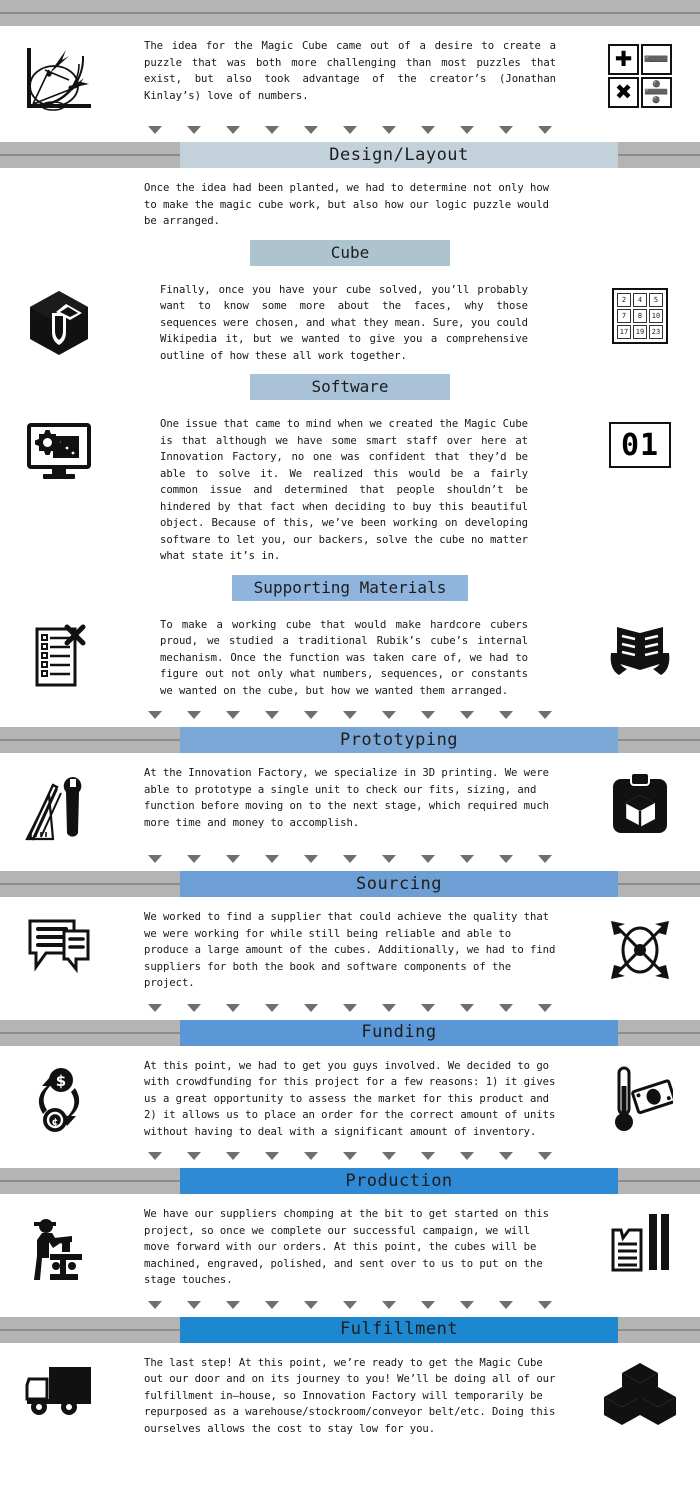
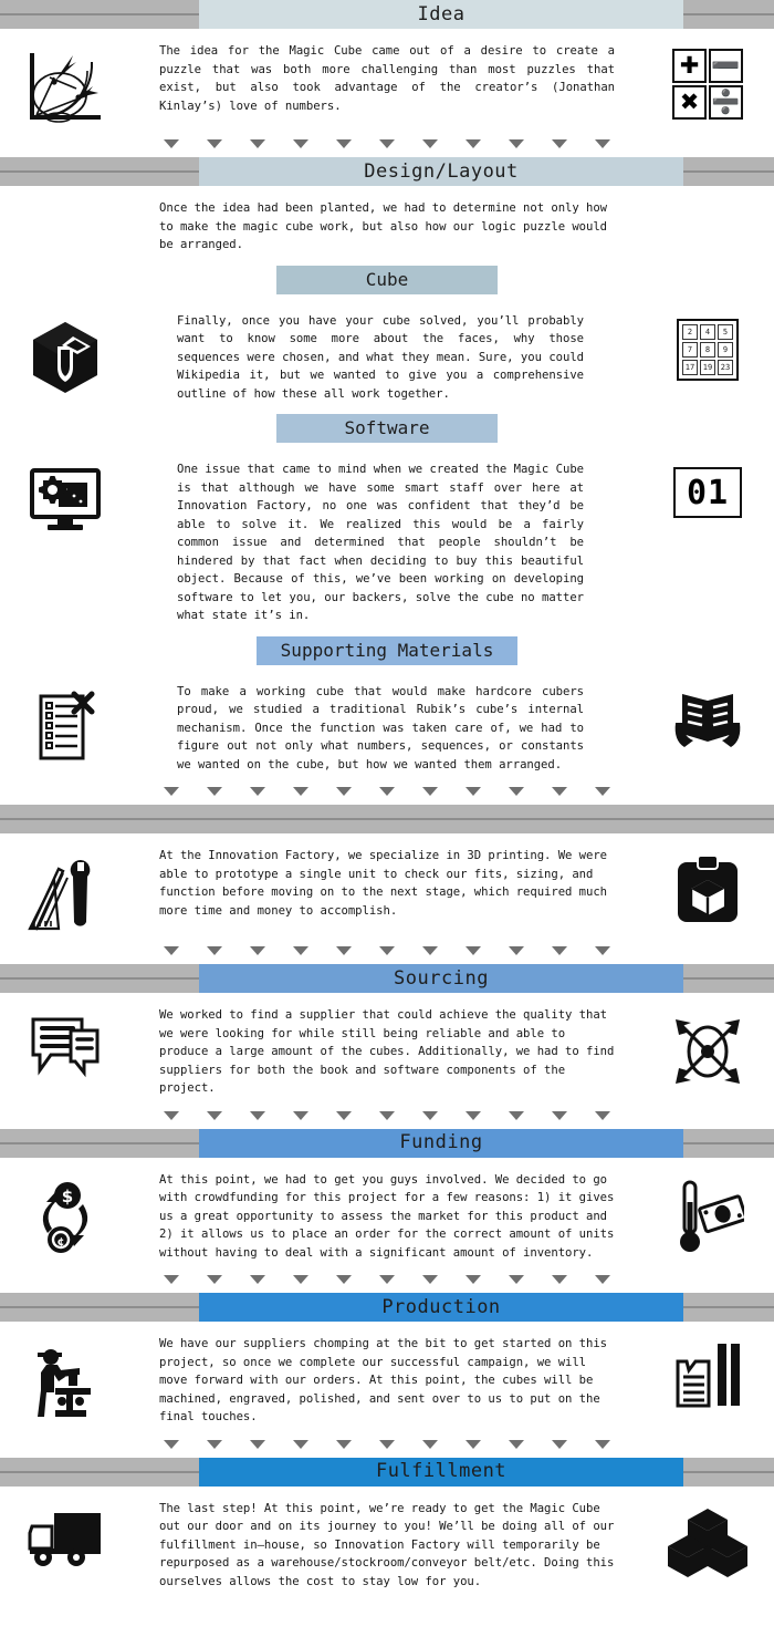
+ Idea
  The idea for the Magic Cube came out of a desire to create a puzzle that was both more challenging than most puzzles that exist, but also took advantage of the creator’s (Jonathan Kinlay’s) love of numbers.
  ✚
  ➖
  ✖
  ➗
  Design/Layout
  Once the idea had been planted, we had to determine not only how to make the magic cube work, but also how our logic puzzle would be arranged.
  Cube
  Finally, once you have your cube solved, you’ll probably want to know some more about the faces, why those sequences were chosen, and what they mean. Sure, you could Wikipedia it, but we wanted to give you a comprehensive outline of how these all work together.
  2
  4
  5
  7
  8
- 10
+ 9
  17
  19
  23
  Software
  One issue that came to mind when we created the Magic Cube is that although we have some smart staff over here at Innovation Factory, no one was confident that they’d be able to solve it. We realized this would be a fairly common issue and determined that people shouldn’t be hindered by that fact when deciding to buy this beautiful object. Because of this, we’ve been working on developing software to let you, our backers, solve the cube no matter what state it’s in.
  01
  Supporting Materials
  To make a working cube that would make hardcore cubers proud, we studied a traditional Rubik’s cube’s internal mechanism. Once the function was taken care of, we had to figure out not only what numbers, sequences, or constants we wanted on the cube, but how we wanted them arranged.
- Prototyping
  At the Innovation Factory, we specialize in 3D printing. We were able to prototype a single unit to check our fits, sizing, and function before moving on to the next stage, which required much more time and money to accomplish.
  Sourcing
- We worked to find a supplier that could achieve the quality that we were working for while still being reliable and able to produce a large amount of the cubes. Additionally, we had to find suppliers for both the book and software components of the project.
+ We worked to find a supplier that could achieve the quality that we were looking for while still being reliable and able to produce a large amount of the cubes. Additionally, we had to find suppliers for both the book and software components of the project.
  Funding
  $
  ¢
  At this point, we had to get you guys involved. We decided to go with crowdfunding for this project for a few reasons: 1) it gives us a great opportunity to assess the market for this product and 2) it allows us to place an order for the correct amount of units without having to deal with a significant amount of inventory.
  Production
- We have our suppliers chomping at the bit to get started on this project, so once we complete our successful campaign, we will move forward with our orders. At this point, the cubes will be machined, engraved, polished, and sent over to us to put on the stage touches.
+ We have our suppliers chomping at the bit to get started on this project, so once we complete our successful campaign, we will move forward with our orders. At this point, the cubes will be machined, engraved, polished, and sent over to us to put on the final touches.
  Fulfillment
  The last step! At this point, we’re ready to get the Magic Cube out our door and on its journey to you! We’ll be doing all of our fulfillment in–house, so Innovation Factory will temporarily be repurposed as a warehouse/stockroom/conveyor belt/etc. Doing this ourselves allows the cost to stay low for you.
